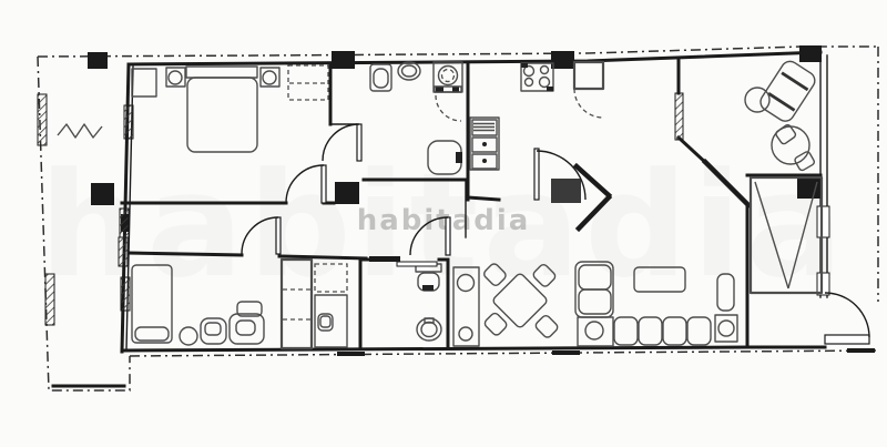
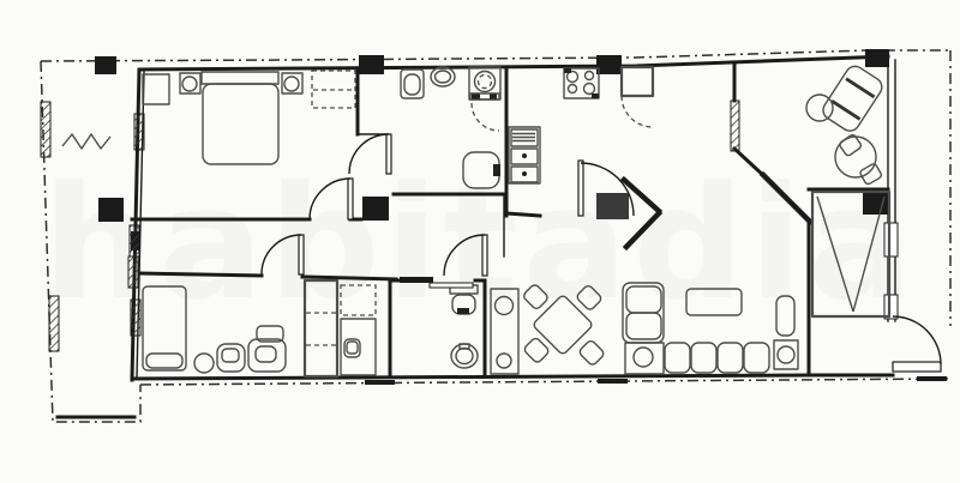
  habiadia
- habitadia
